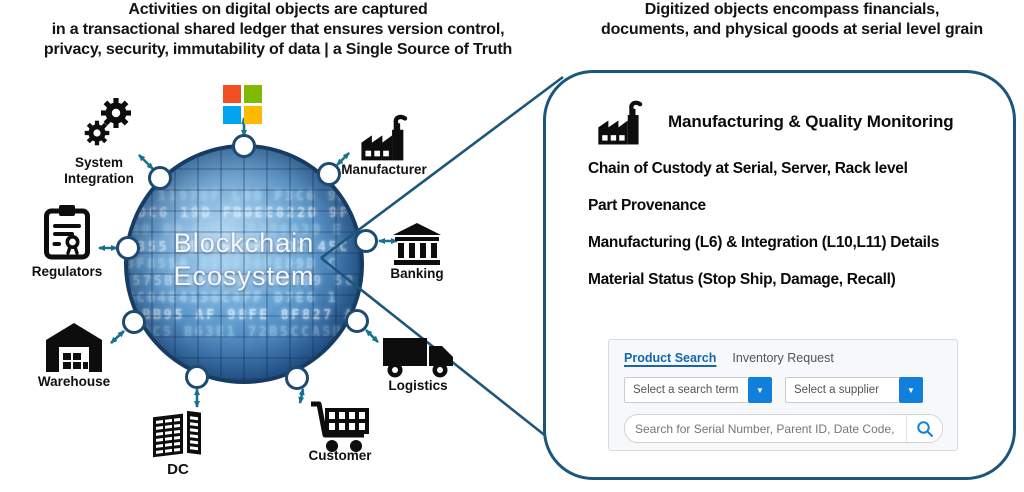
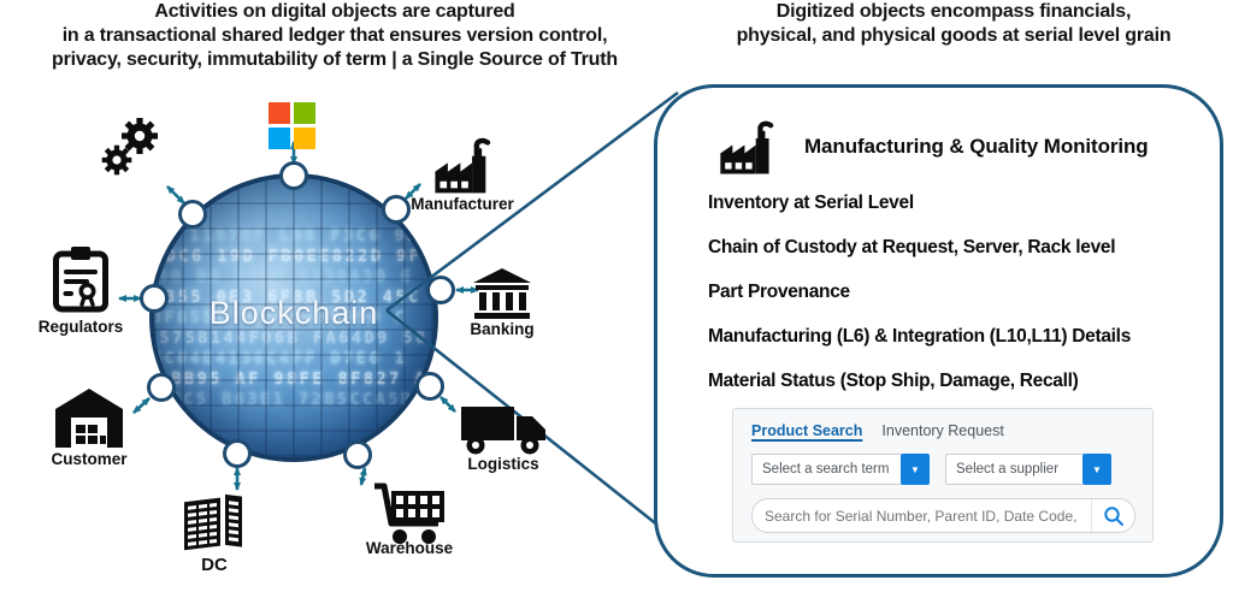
  Activities on digital objects are captured
  in a transactional shared ledger that ensures version control,
- privacy, security, immutability of data | a Single Source of Truth
+ privacy, security, immutability of term | a Single Source of Truth
  Digitized objects encompass financials,
- documents, and physical goods at serial level grain
+ physical, and physical goods at serial level grain
  Blockchain
- Ecosystem
- System Integration
  Regulators
- Warehouse
+ Customer
  DC
- Customer
+ Warehouse
  Logistics
  Banking
  Manufacturer
  Manufacturing & Quality Monitoring
+ Inventory at Serial Level
- Chain of Custody at Serial, Server, Rack level
+ Chain of Custody at Request, Server, Rack level
  Part Provenance
  Manufacturing (L6) & Integration (L10,L11) Details
  Material Status (Stop Ship, Damage, Recall)
  Product Search
  Inventory Request
  Select a search term
  ▼
  Select a supplier
  ▼
  Search for Serial Number, Parent ID, Date Code,
